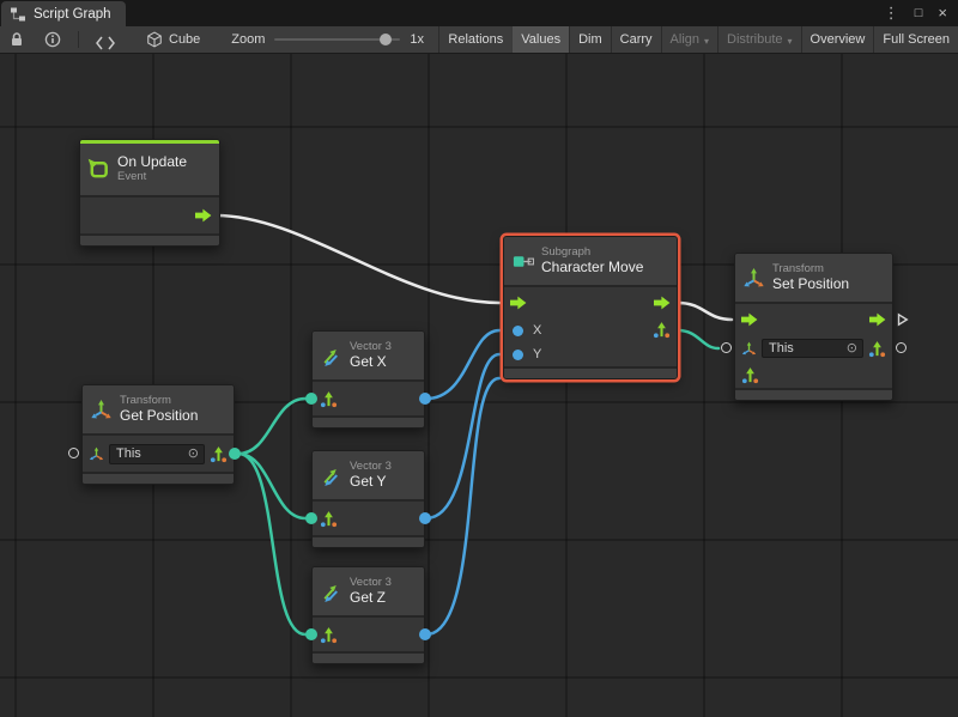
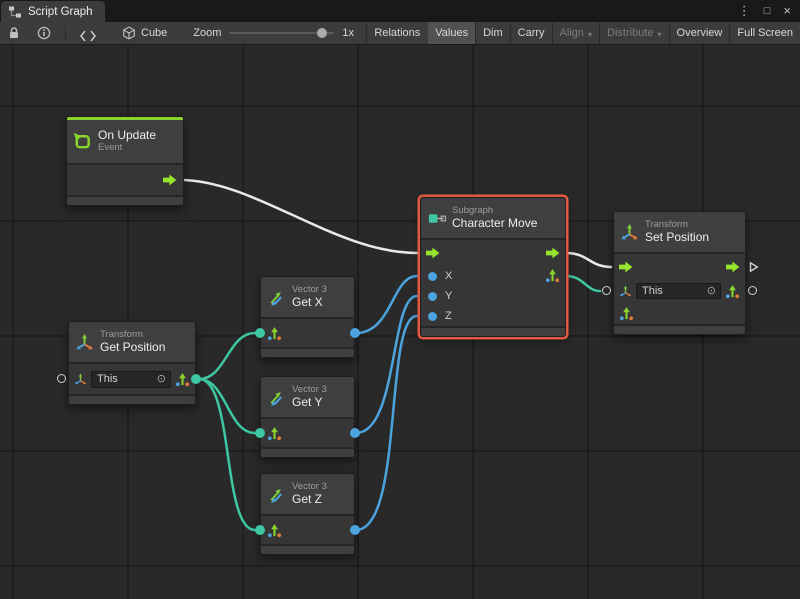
  Script Graph
  ⋮
  □
  ×
  Cube
  Zoom
  1x
  Relations
  Values
  Dim
  Carry
  Align
  Distribute
  Overview
  Full Screen
  On Update
  Event
  Transform
  Get Position
  This
  ⊙
  Vector 3
  Get X
  Vector 3
  Get Y
  Vector 3
  Get Z
  Subgraph
  Character Move
  X
  Y
+ Z
  Transform
  Set Position
  This
  ⊙
